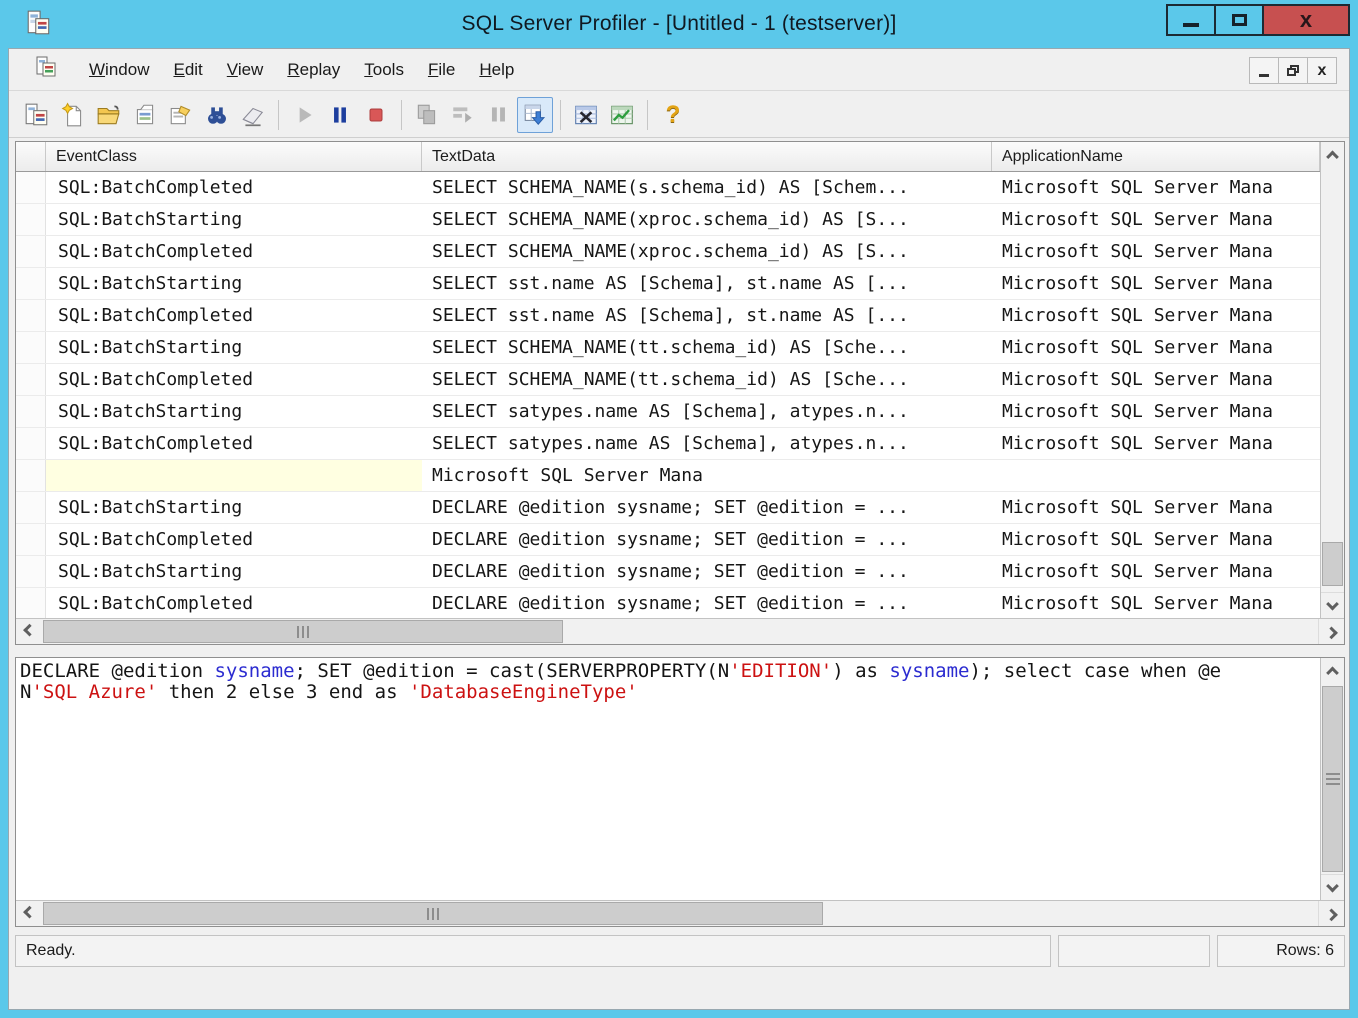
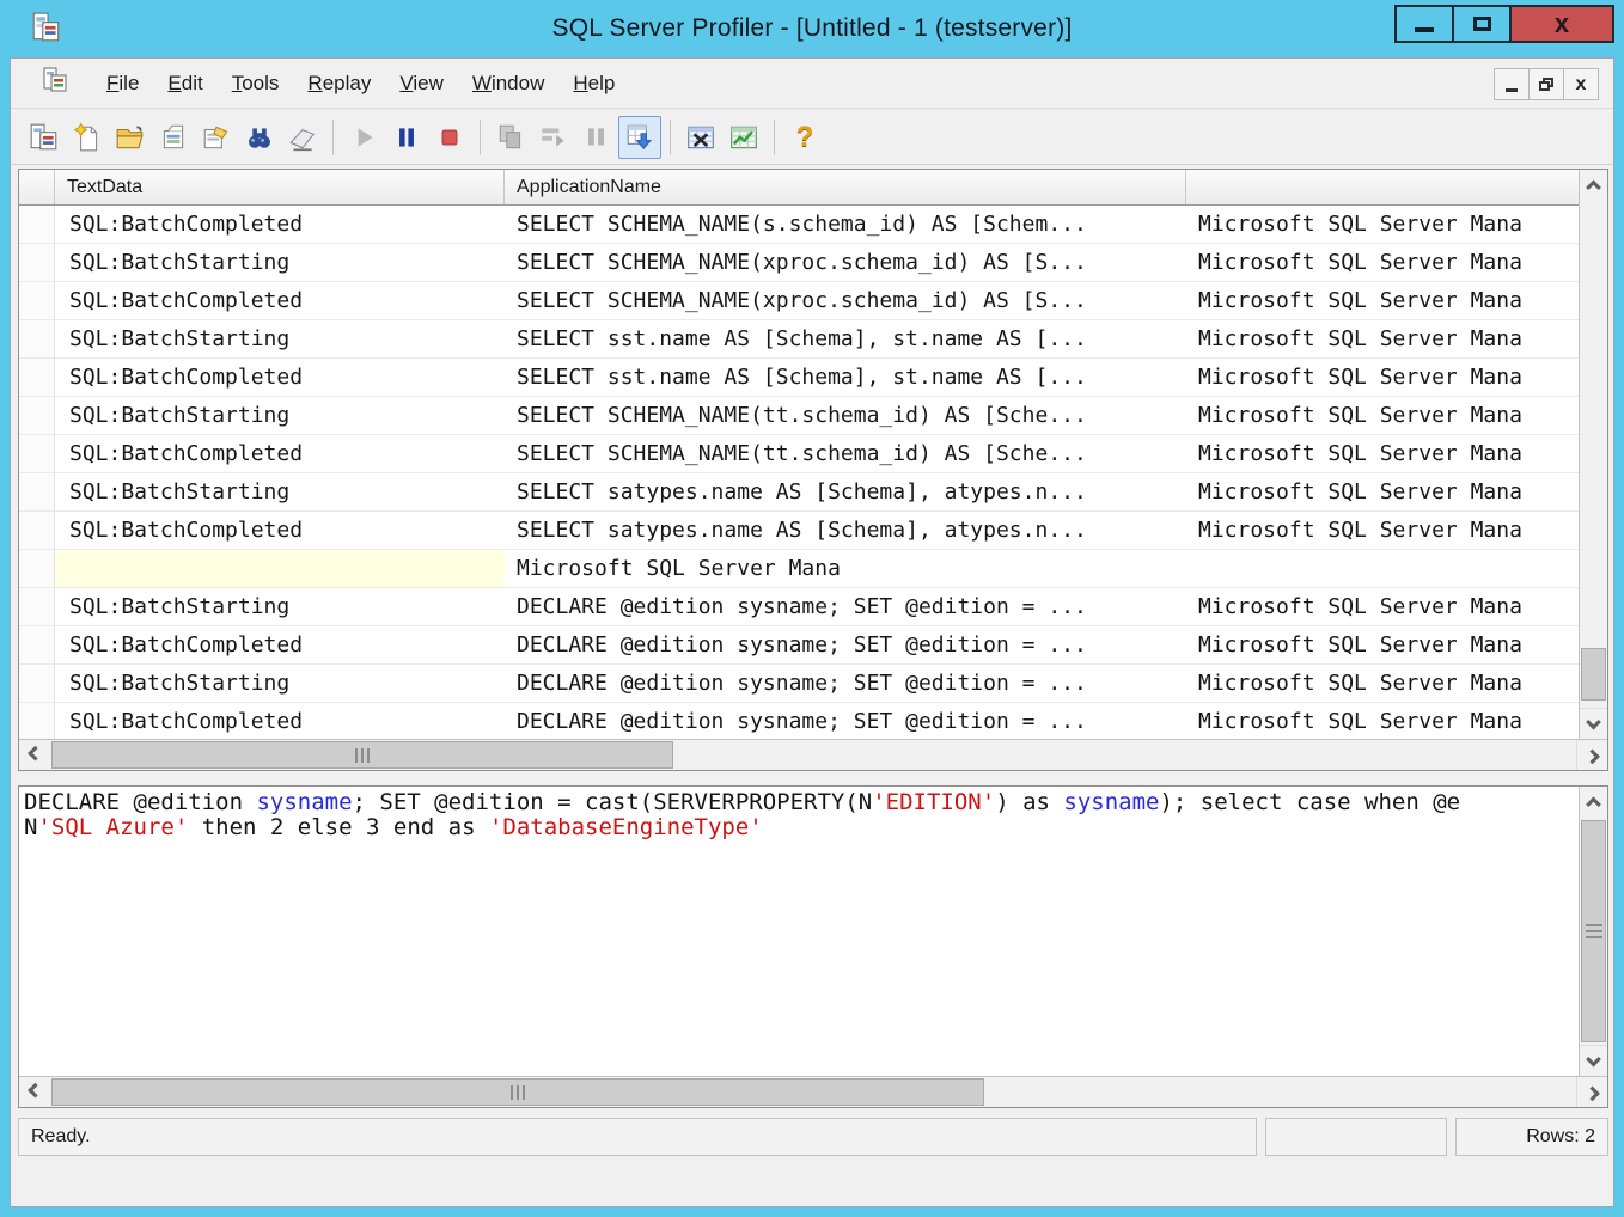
  SQL Server Profiler - [Untitled - 1 (testserver)]
  x
- Window
+ File
  Edit
- View
+ Tools
  Replay
- Tools
+ View
- File
+ Window
  Help
  x
  ?
- EventClass
  TextData
  ApplicationName
  SQL:BatchCompleted
  SELECT SCHEMA_NAME(s.schema_id) AS [Schem...
  Microsoft SQL Server Mana
  SQL:BatchStarting
  SELECT SCHEMA_NAME(xproc.schema_id) AS [S...
  Microsoft SQL Server Mana
  SQL:BatchCompleted
  SELECT SCHEMA_NAME(xproc.schema_id) AS [S...
  Microsoft SQL Server Mana
  SQL:BatchStarting
  SELECT sst.name AS [Schema], st.name AS [...
  Microsoft SQL Server Mana
  SQL:BatchCompleted
  SELECT sst.name AS [Schema], st.name AS [...
  Microsoft SQL Server Mana
  SQL:BatchStarting
  SELECT SCHEMA_NAME(tt.schema_id) AS [Sche...
  Microsoft SQL Server Mana
  SQL:BatchCompleted
  SELECT SCHEMA_NAME(tt.schema_id) AS [Sche...
  Microsoft SQL Server Mana
  SQL:BatchStarting
  SELECT satypes.name AS [Schema], atypes.n...
  Microsoft SQL Server Mana
  SQL:BatchCompleted
  SELECT satypes.name AS [Schema], atypes.n...
  Microsoft SQL Server Mana
  Microsoft SQL Server Mana
  SQL:BatchStarting
  DECLARE @edition sysname; SET @edition = ...
  Microsoft SQL Server Mana
  SQL:BatchCompleted
  DECLARE @edition sysname; SET @edition = ...
  Microsoft SQL Server Mana
  SQL:BatchStarting
  DECLARE @edition sysname; SET @edition = ...
  Microsoft SQL Server Mana
  SQL:BatchCompleted
  DECLARE @edition sysname; SET @edition = ...
  Microsoft SQL Server Mana
  DECLARE @edition sysname; SET @edition = cast(SERVERPROPERTY(N'EDITION') as sysname); select case when @e
  N'SQL Azure' then 2 else 3 end as 'DatabaseEngineType'
  Ready.
- Rows: 6
+ Rows: 2
